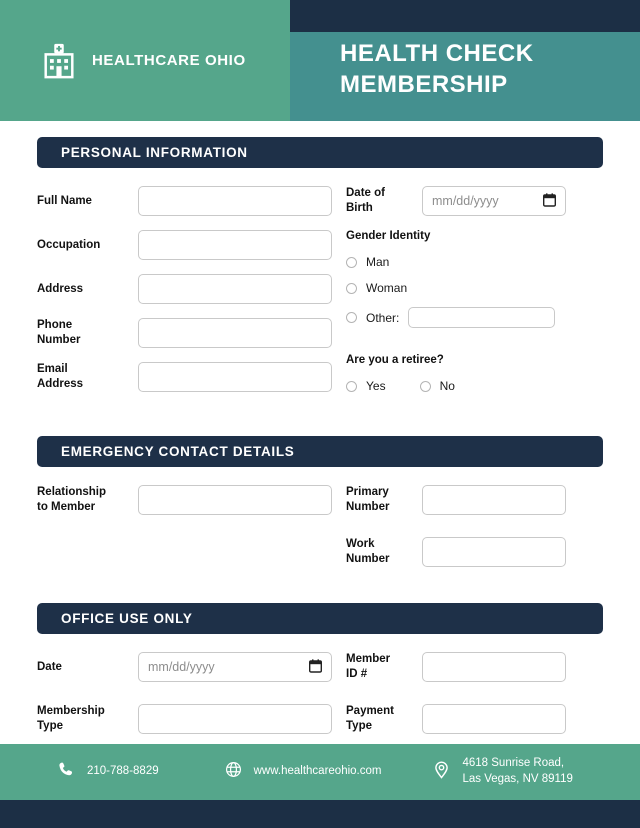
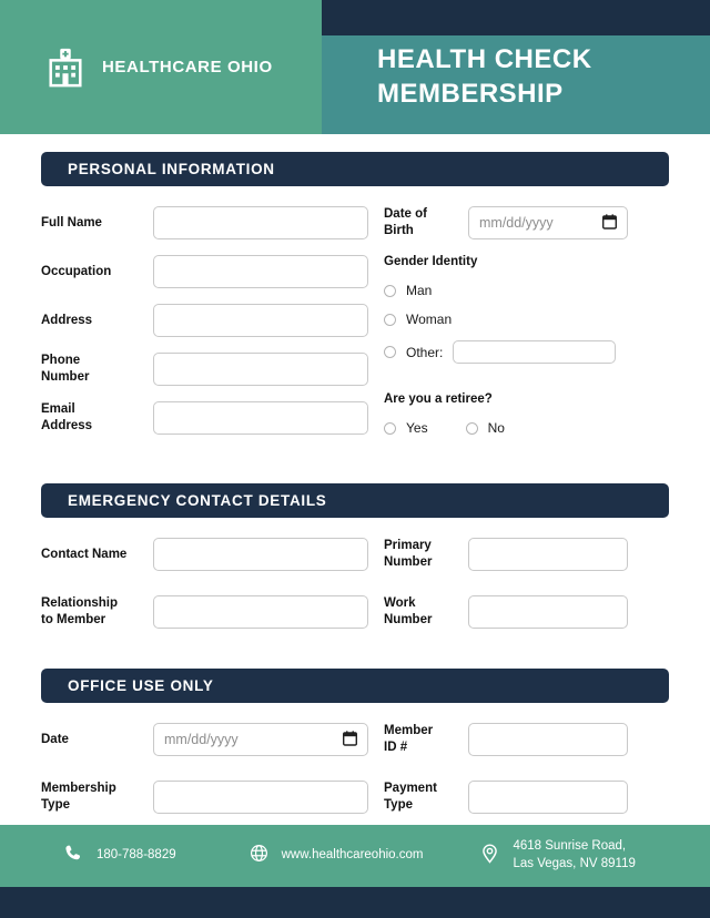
  HEALTHCARE OHIO
  HEALTH CHECK
  MEMBERSHIP
  PERSONAL INFORMATION
  Full Name
  Occupation
  Address
  Phone
  Number
  Email
  Address
  Date of
  Birth
  mm/dd/yyyy
  Gender Identity
  Man
  Woman
  Other:
  Are you a retiree?
  Yes
  No
  EMERGENCY CONTACT DETAILS
+ Contact Name
  Relationship
  to Member
  Primary
  Number
  Work
  Number
  OFFICE USE ONLY
  Date
  mm/dd/yyyy
  Membership
  Type
  Member
  ID #
  Payment
  Type
- 210-788-8829
+ 180-788-8829
  www.healthcareohio.com
  4618 Sunrise Road,
  Las Vegas, NV 89119
